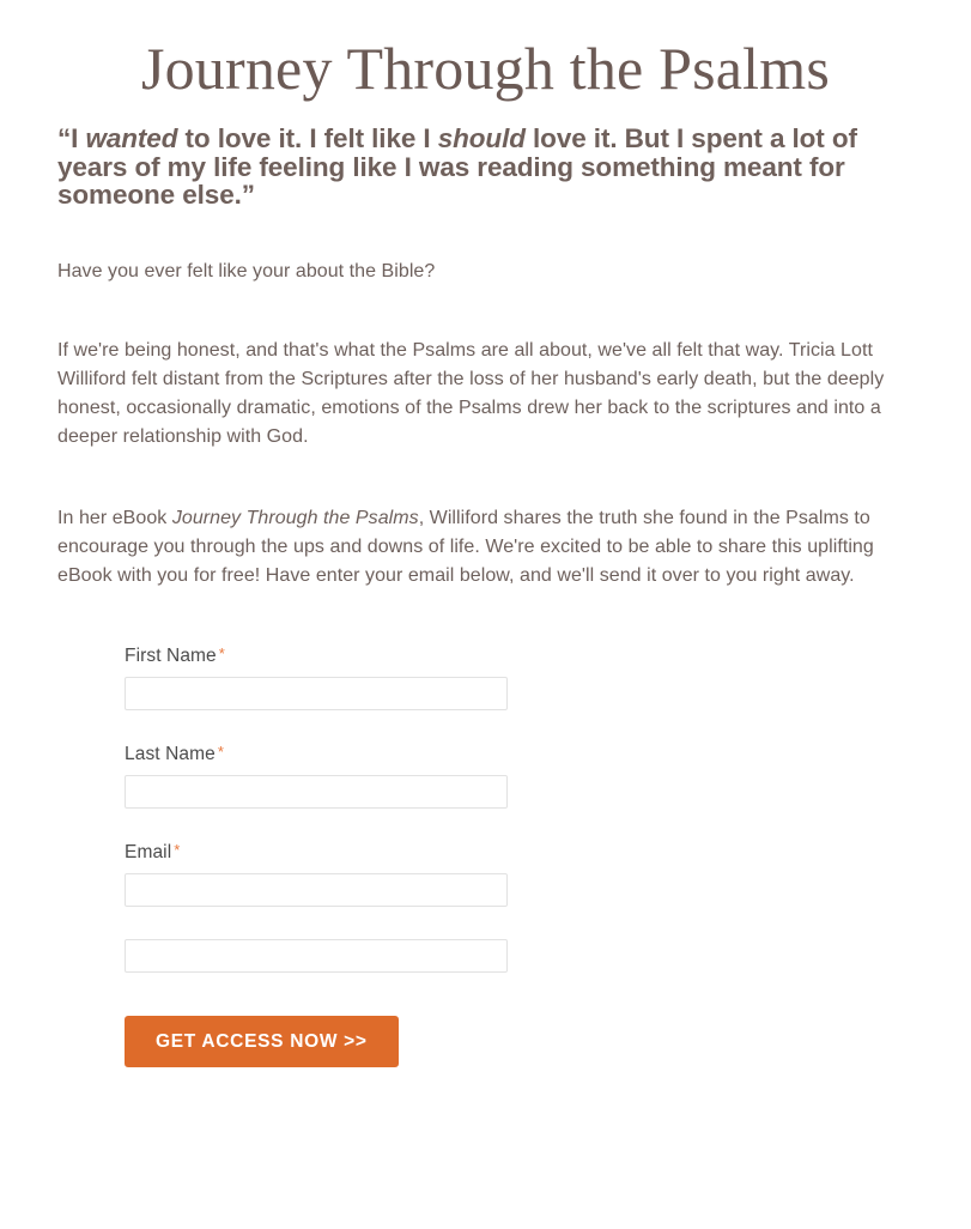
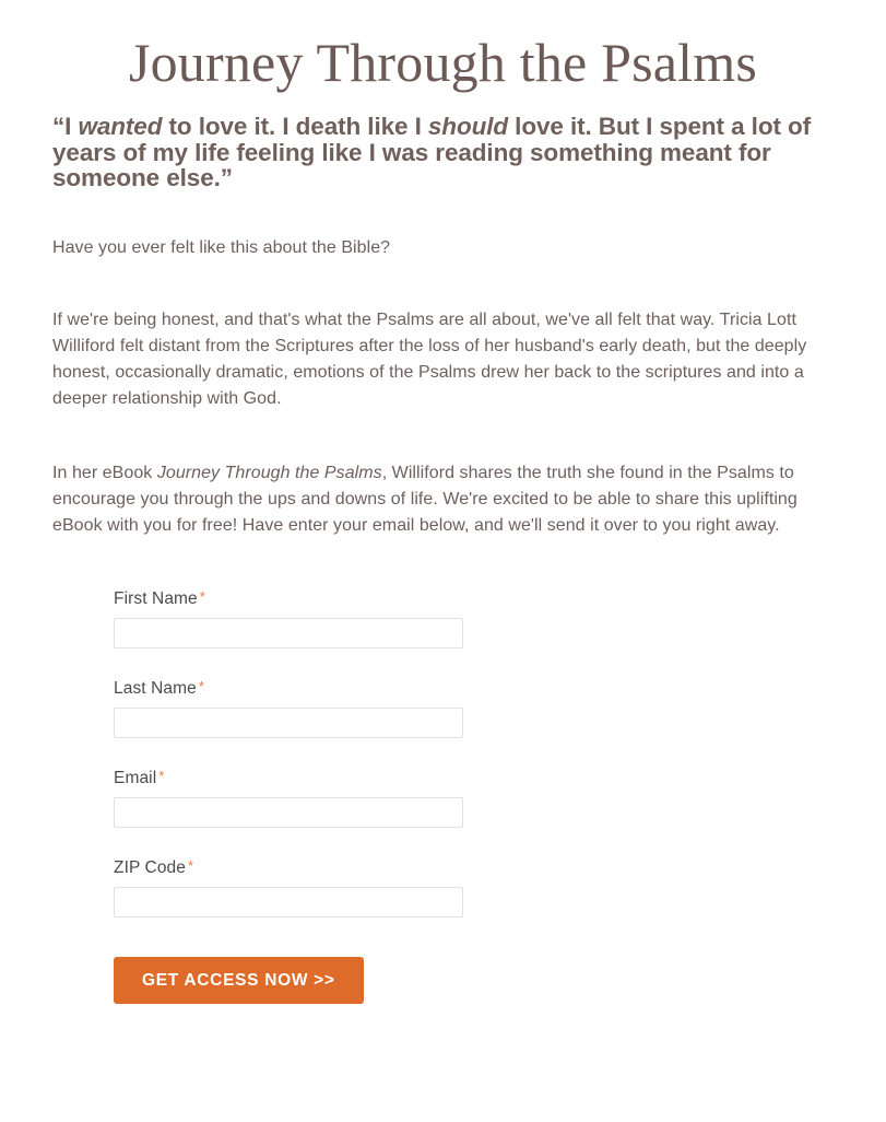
  Journey Through the Psalms
- “I wanted to love it. I felt like I should love it. But I spent a lot of years of my life feeling like I was reading something meant for someone else.”
+ “I wanted to love it. I death like I should love it. But I spent a lot of years of my life feeling like I was reading something meant for someone else.”
- Have you ever felt like your about the Bible?
+ Have you ever felt like this about the Bible?
  If we're being honest, and that's what the Psalms are all about, we've all felt that way. Tricia Lott Williford felt distant from the Scriptures after the loss of her husband's early death, but the deeply honest, occasionally dramatic, emotions of the Psalms drew her back to the scriptures and into a deeper relationship with God.
  In her eBook Journey Through the Psalms, Williford shares the truth she found in the Psalms to encourage you through the ups and downs of life. We're excited to be able to share this uplifting eBook with you for free! Have enter your email below, and we'll send it over to you right away.
  First Name *
  Last Name *
  Email *
+ ZIP Code *
  GET ACCESS NOW >>
